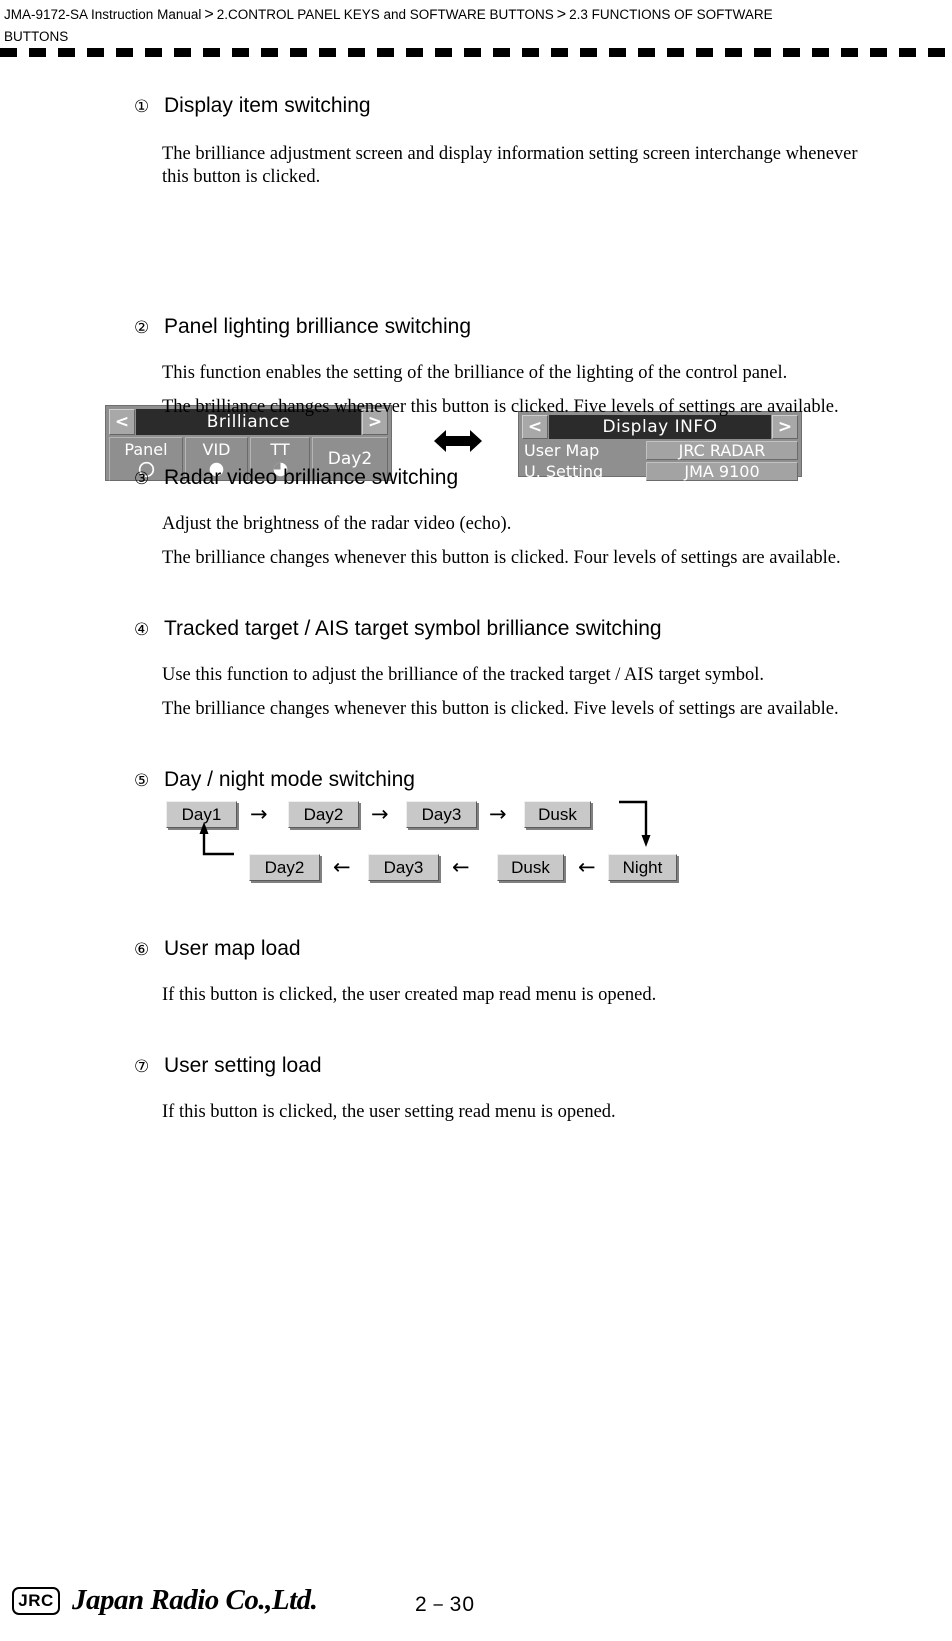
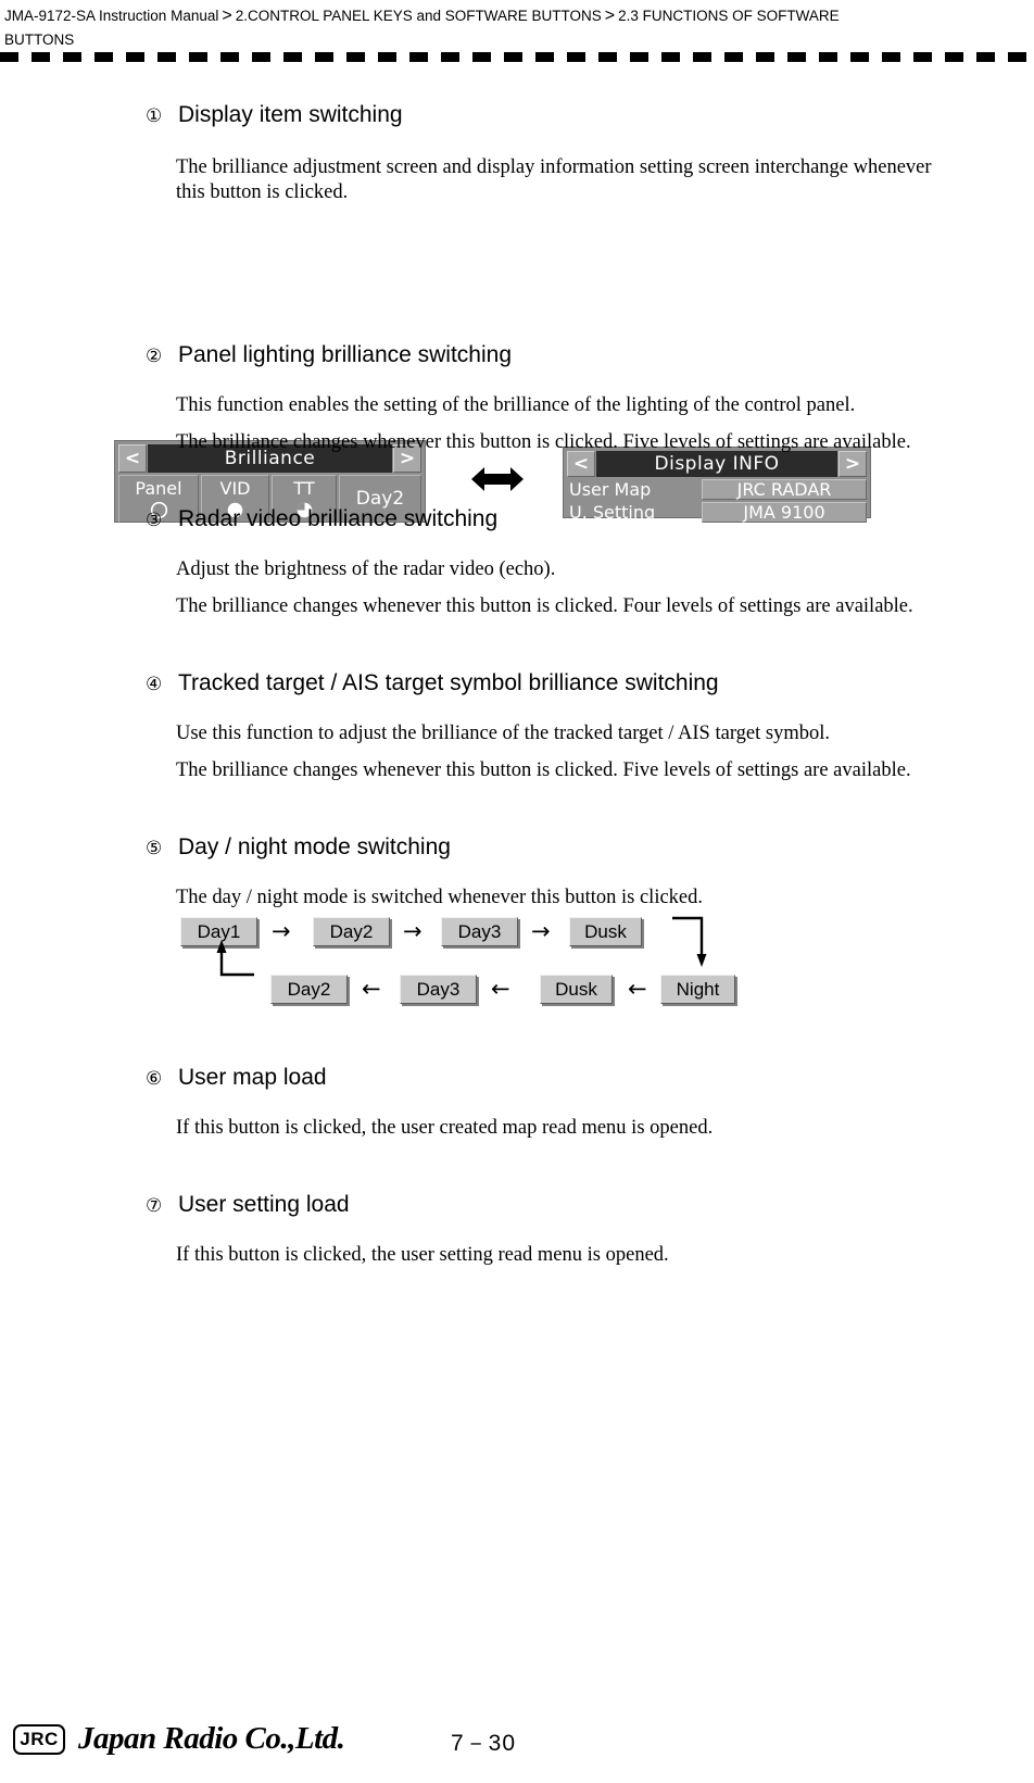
  JMA-9172-SA Instruction Manual > 2.CONTROL PANEL KEYS and SOFTWARE BUTTONS > 2.3 FUNCTIONS OF SOFTWARE BUTTONS
  ①
  Display item switching
  The brilliance adjustment screen and display information setting screen interchange whenever this button is clicked.
  <
  Brilliance
  >
  Panel
  VID
  TT
  Day2
  <
  Display INFO
  >
  User Map
  JRC RADAR
  U. Setting
  JMA 9100
  ②
  Panel lighting brilliance switching
  This function enables the setting of the brilliance of the lighting of the control panel.
  The brilliance changes whenever this button is clicked. Five levels of settings are available.
  ③
  Radar video brilliance switching
  Adjust the brightness of the radar video (echo).
  The brilliance changes whenever this button is clicked. Four levels of settings are available.
  ④
  Tracked target / AIS target symbol brilliance switching
  Use this function to adjust the brilliance of the tracked target / AIS target symbol.
  The brilliance changes whenever this button is clicked. Five levels of settings are available.
  ⑤
  Day / night mode switching
+ The day / night mode is switched whenever this button is clicked.
  Day1
  →
  Day2
  →
  Day3
  →
  Dusk
  Day2
  ←
  Day3
  ←
  Dusk
  ←
  Night
  ⑥
  User map load
  If this button is clicked, the user created map read menu is opened.
  ⑦
  User setting load
  If this button is clicked, the user setting read menu is opened.
  JRC
  Japan Radio Co.,Ltd.
- 2－30
+ 7－30
